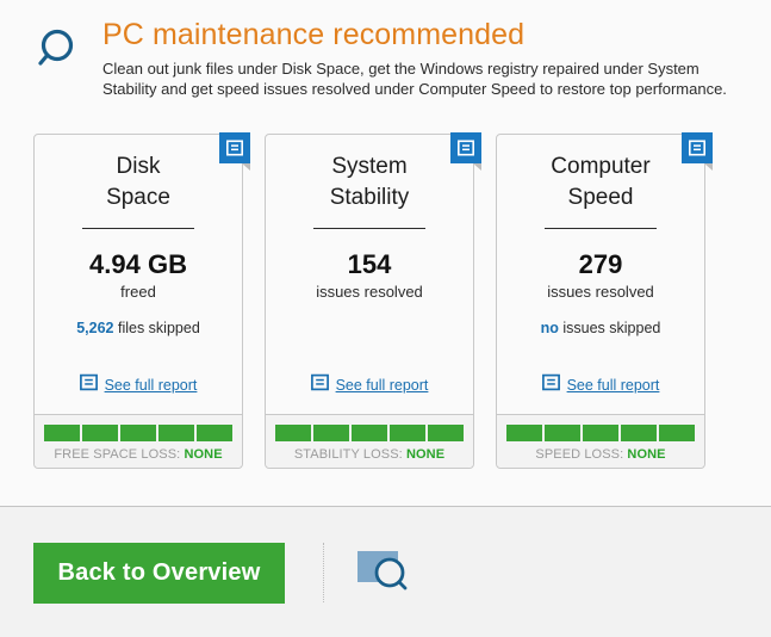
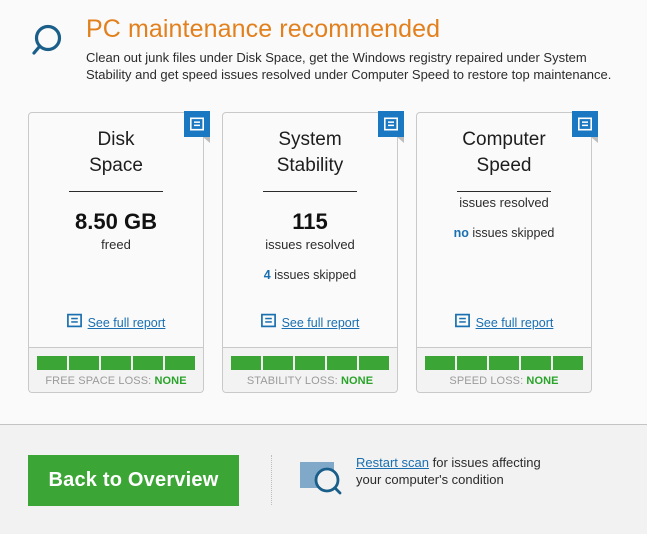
  PC maintenance recommended
- Clean out junk files under Disk Space, get the Windows registry repaired under System Stability and get speed issues resolved under Computer Speed to restore top performance.
+ Clean out junk files under Disk Space, get the Windows registry repaired under System Stability and get speed issues resolved under Computer Speed to restore top maintenance.
  Disk
  Space
- 4.94 GB
+ 8.50 GB
  freed
- 5,262 files skipped
  See full report
  FREE SPACE LOSS: NONE
  System
  Stability
- 154
+ 115
  issues resolved
+ 4 issues skipped
  See full report
  STABILITY LOSS: NONE
  Computer
  Speed
- 279
  issues resolved
  no issues skipped
  See full report
  SPEED LOSS: NONE
  Back to Overview
+ Restart scan for issues affecting your computer's condition
